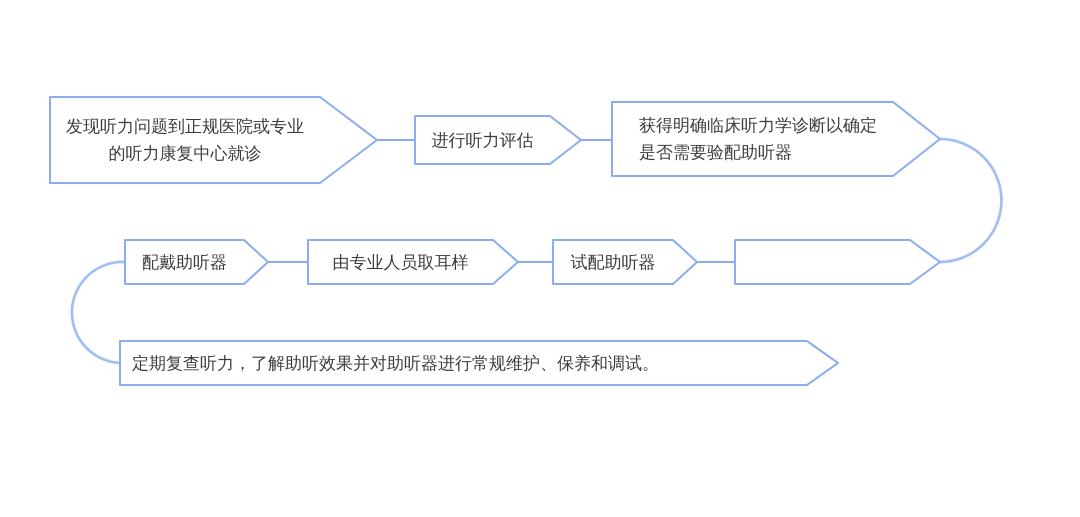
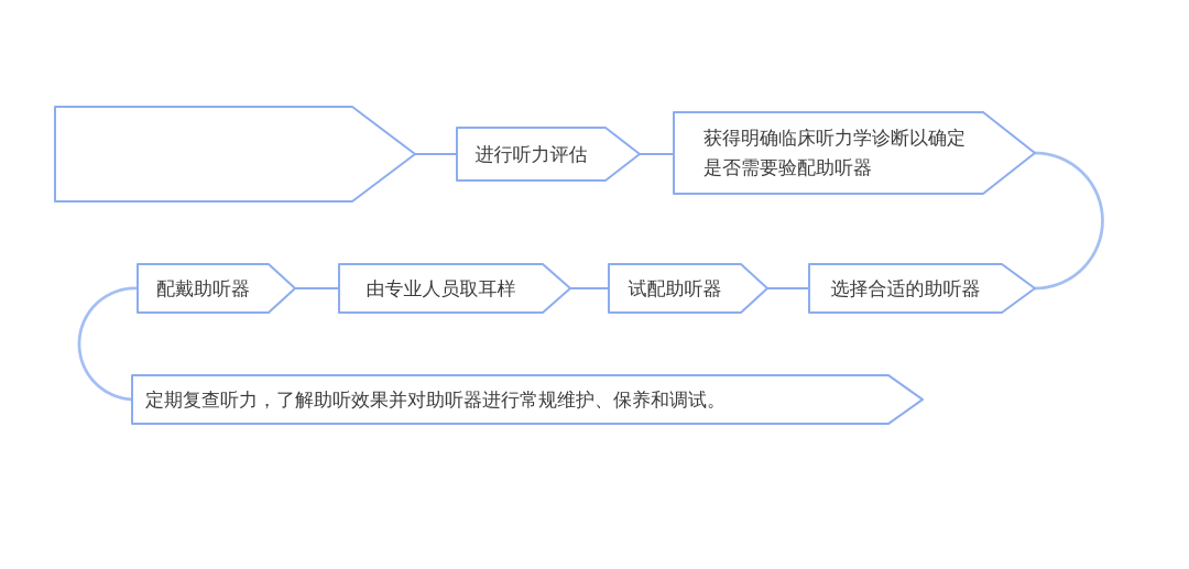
- 发现听力问题到正规医院或专业的听力康复中心就诊
  进行听力评估
  获得明确临床听力学诊断以确定是否需要验配助听器
+ 选择合适的助听器
  试配助听器
  由专业人员取耳样
  配戴助听器
  定期复查听力，了解助听效果并对助听器进行常规维护、保养和调试。
